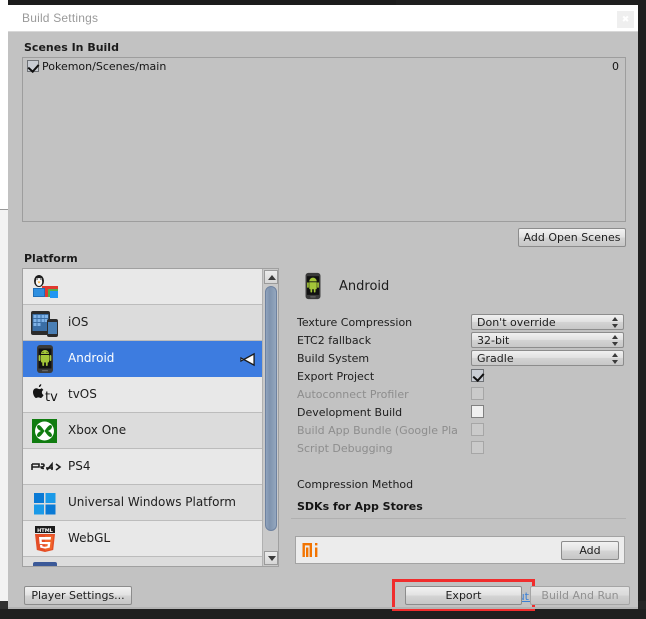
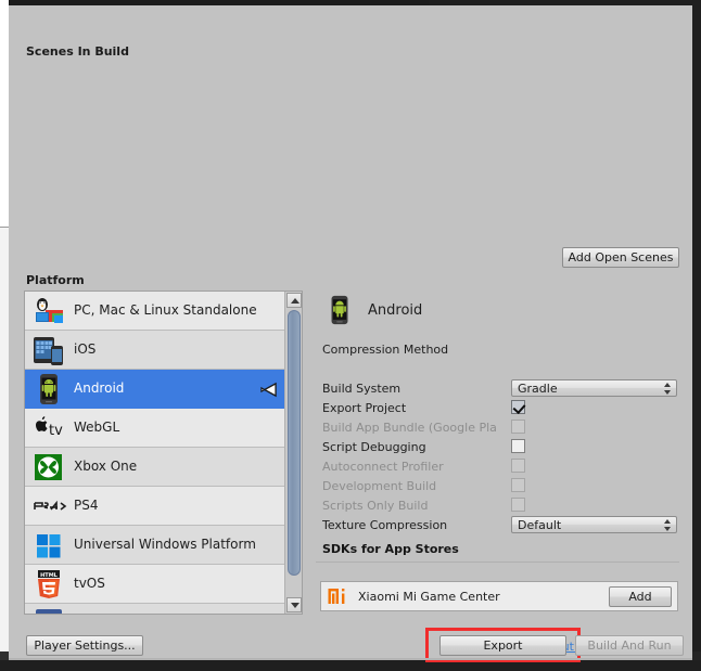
- Build Settings
  Scenes In Build
- Pokemon/Scenes/main
- 0
  Add Open Scenes
  Platform
+ PC, Mac & Linux Standalone
  iOS
  Android
  tv
- tvOS
+ WebGL
  Xbox One
  PS4
  Universal Windows Platform
- WebGL
+ tvOS
  Android
- Texture Compression
+ Compression Method
- Don't override
- ETC2 fallback
- 32-bit
  Build System
  Gradle
  Export Project
- Autoconnect Profiler
+ Build App Bundle (Google Pla
- Development Build
+ Script Debugging
- Build App Bundle (Google Pla
+ Autoconnect Profiler
- Script Debugging
+ Development Build
+ Scripts Only Build
- Compression Method
+ Texture Compression
+ Default
  SDKs for App Stores
+ Xiaomi Mi Game Center
  Add
  Player Settings...
  Export
  Build And Run
